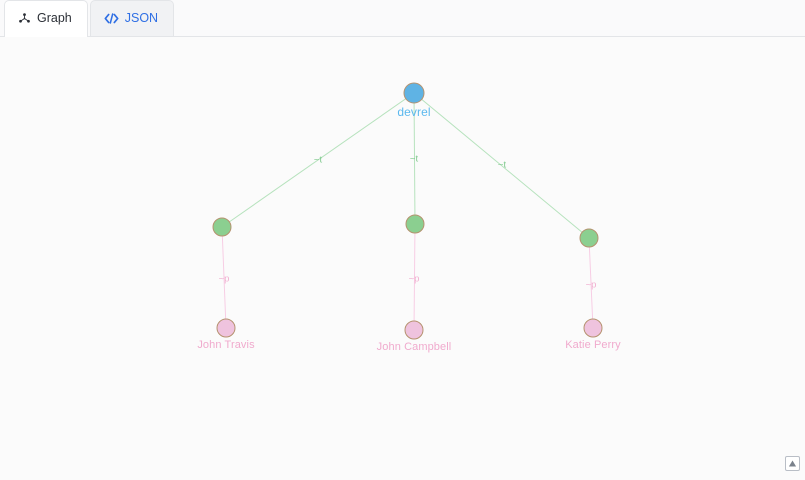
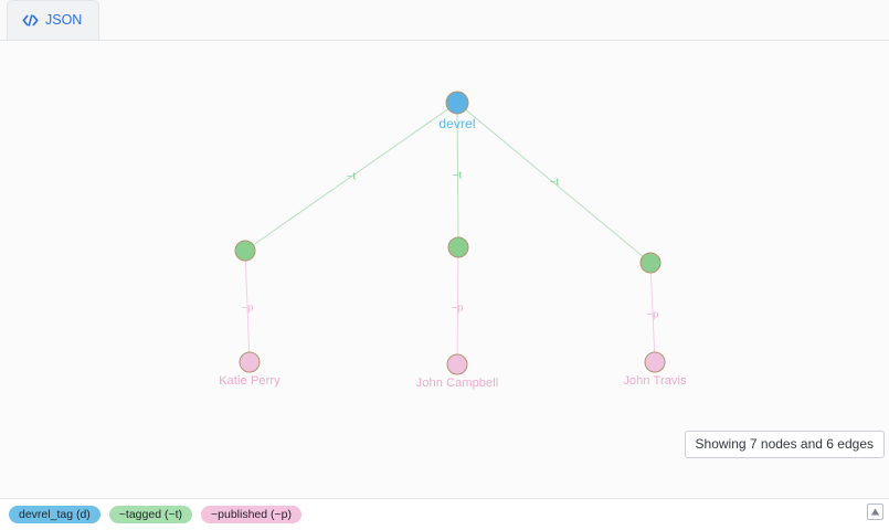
- Graph
  JSON
  ~t
  ~t
  ~t
  ~p
  ~p
  ~p
  devrel
- John Travis
+ Katie Perry
  John Campbell
- Katie Perry
+ John Travis
+ Showing 7 nodes and 6 edges
+ devrel_tag (d)
+ ~tagged (~t)
+ ~published (~p)
